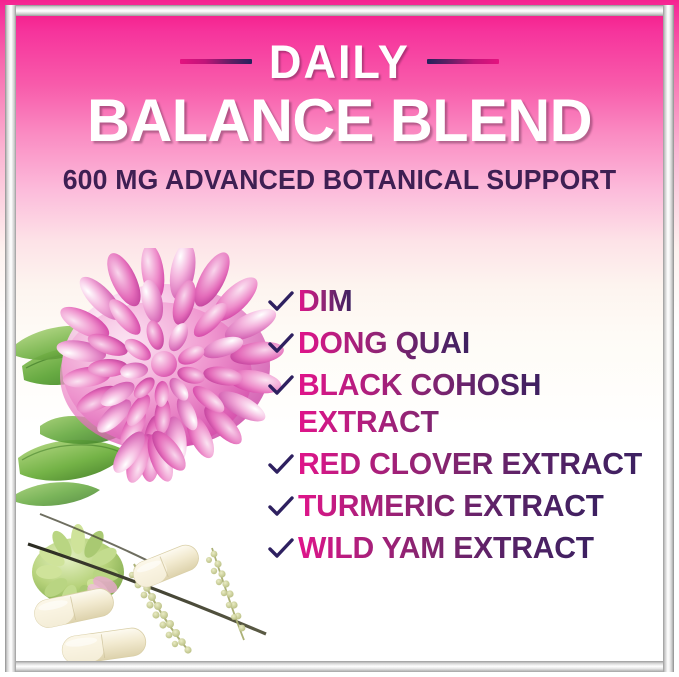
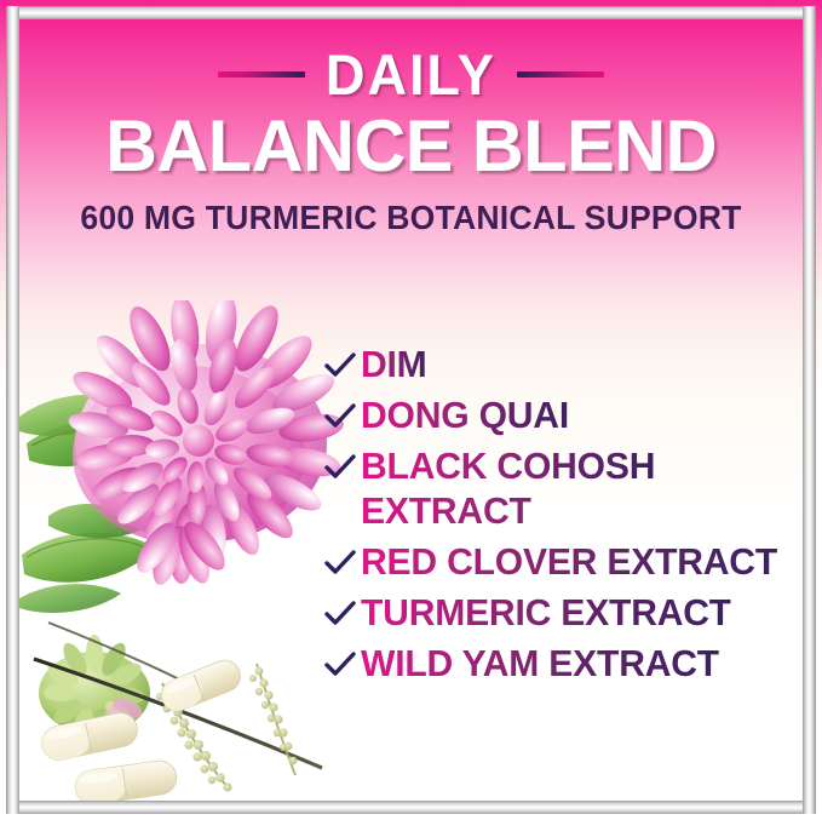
  DAILY
  BALANCE BLEND
- 600 MG ADVANCED BOTANICAL SUPPORT
+ 600 MG TURMERIC BOTANICAL SUPPORT
  DIM
  DONG QUAI
  BLACK COHOSH
  EXTRACT
  RED CLOVER EXTRACT
  TURMERIC EXTRACT
  WILD YAM EXTRACT
